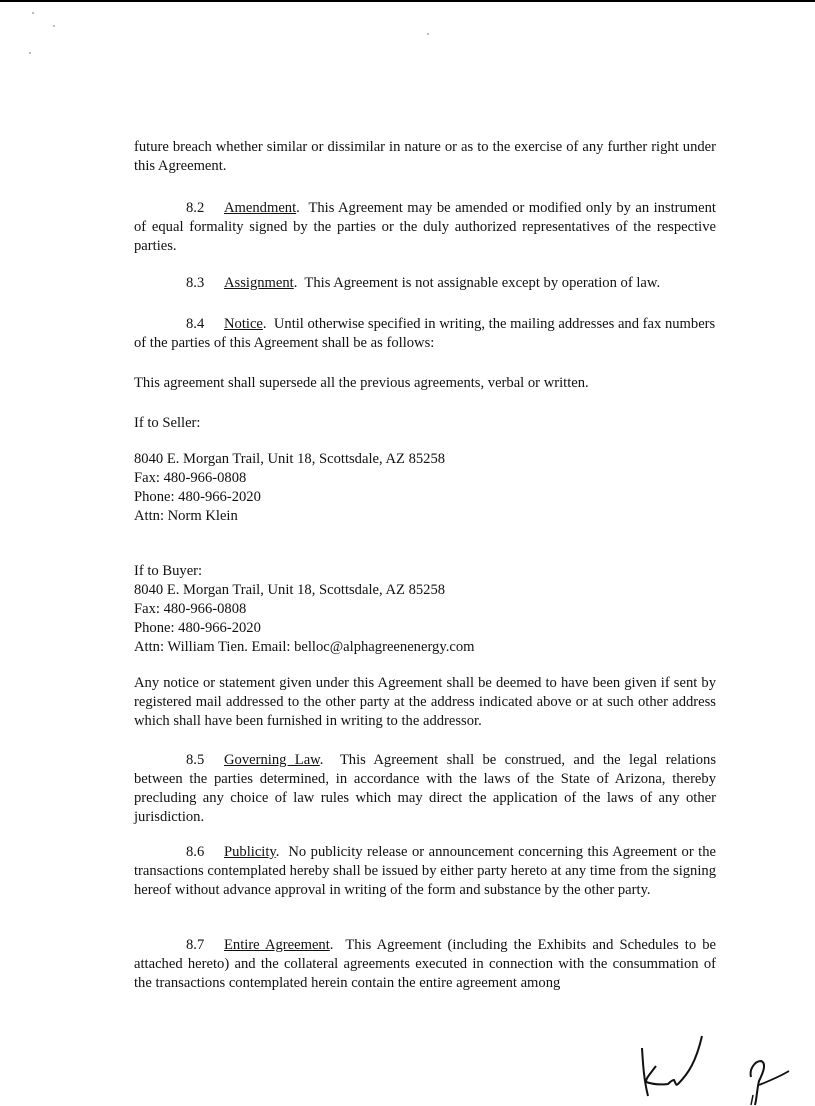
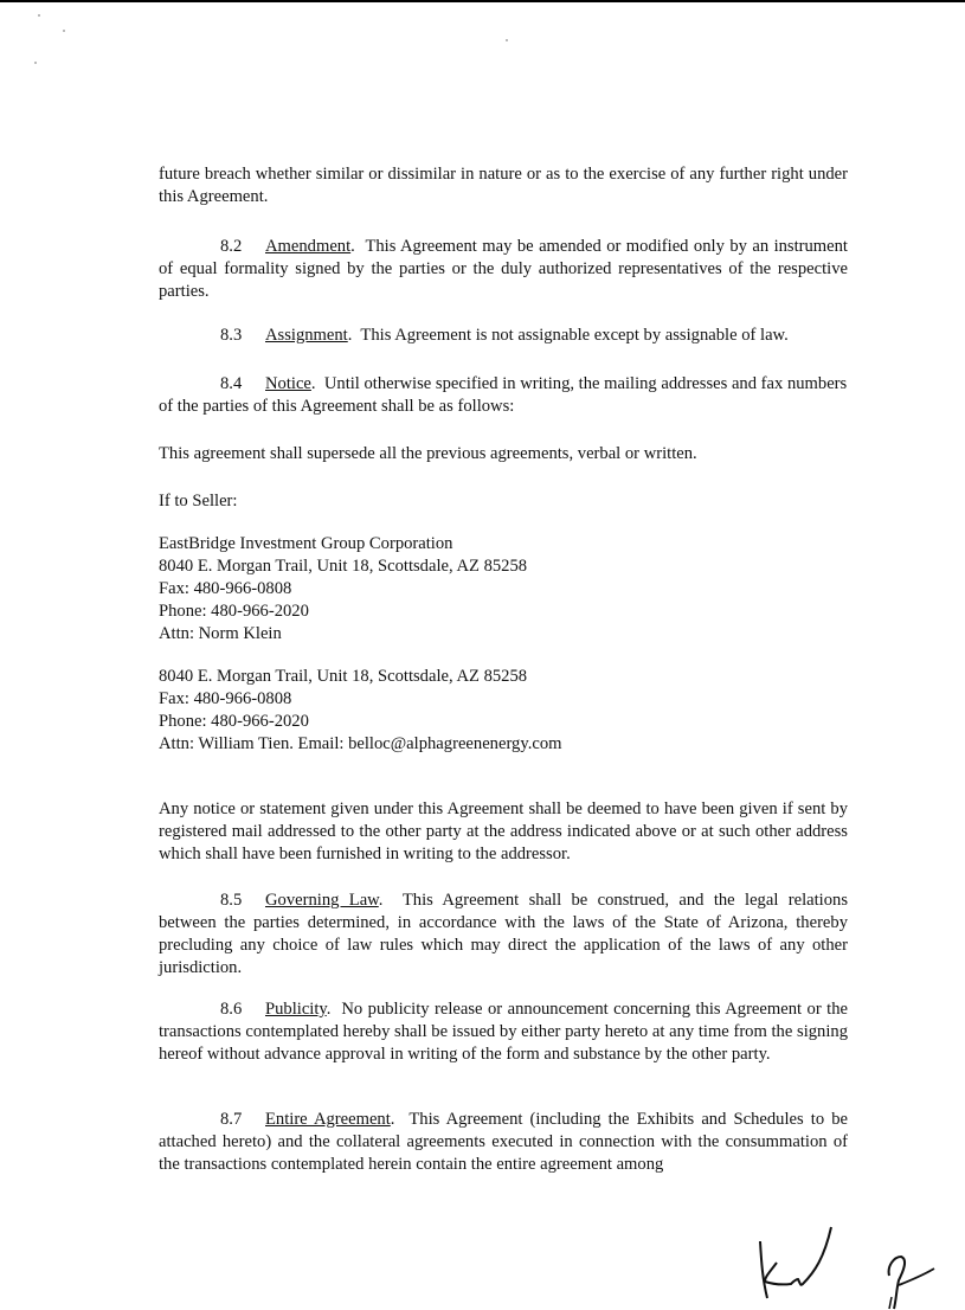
  future breach whether similar or dissimilar in nature or as to the exercise of any further right under this Agreement.
  8.2 Amendment. This Agreement may be amended or modified only by an instrument of equal formality signed by the parties or the duly authorized representatives of the respective parties.
- 8.3 Assignment. This Agreement is not assignable except by operation of law.
+ 8.3 Assignment. This Agreement is not assignable except by assignable of law.
  8.4 Notice. Until otherwise specified in writing, the mailing addresses and fax numbers of the parties of this Agreement shall be as follows:
  This agreement shall supersede all the previous agreements, verbal or written.
  If to Seller:
+ EastBridge Investment Group Corporation
  8040 E. Morgan Trail, Unit 18, Scottsdale, AZ 85258
  Fax: 480-966-0808
  Phone: 480-966-2020
  Attn: Norm Klein
- If to Buyer:
  8040 E. Morgan Trail, Unit 18, Scottsdale, AZ 85258
  Fax: 480-966-0808
  Phone: 480-966-2020
  Attn: William Tien. Email: belloc@alphagreenenergy.com
  Any notice or statement given under this Agreement shall be deemed to have been given if sent by registered mail addressed to the other party at the address indicated above or at such other address which shall have been furnished in writing to the addressor.
  8.5 Governing Law. This Agreement shall be construed, and the legal relations between the parties determined, in accordance with the laws of the State of Arizona, thereby precluding any choice of law rules which may direct the application of the laws of any other jurisdiction.
  8.6 Publicity. No publicity release or announcement concerning this Agreement or the transactions contemplated hereby shall be issued by either party hereto at any time from the signing hereof without advance approval in writing of the form and substance by the other party.
  8.7 Entire Agreement. This Agreement (including the Exhibits and Schedules to be attached hereto) and the collateral agreements executed in connection with the consummation of the transactions contemplated herein contain the entire agreement among
